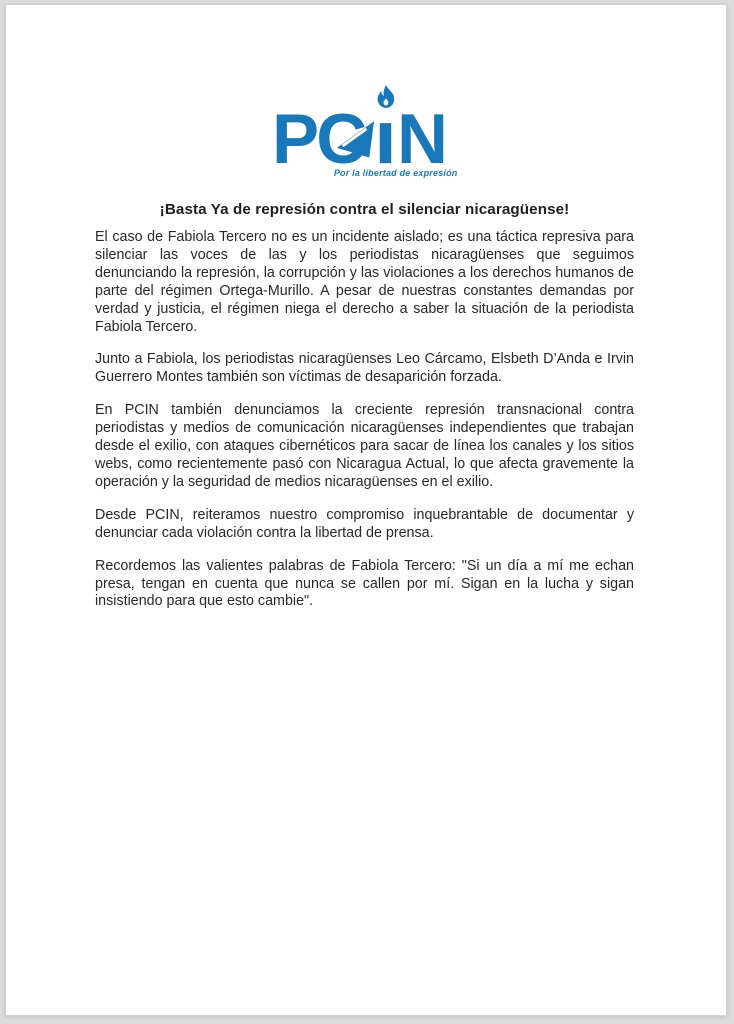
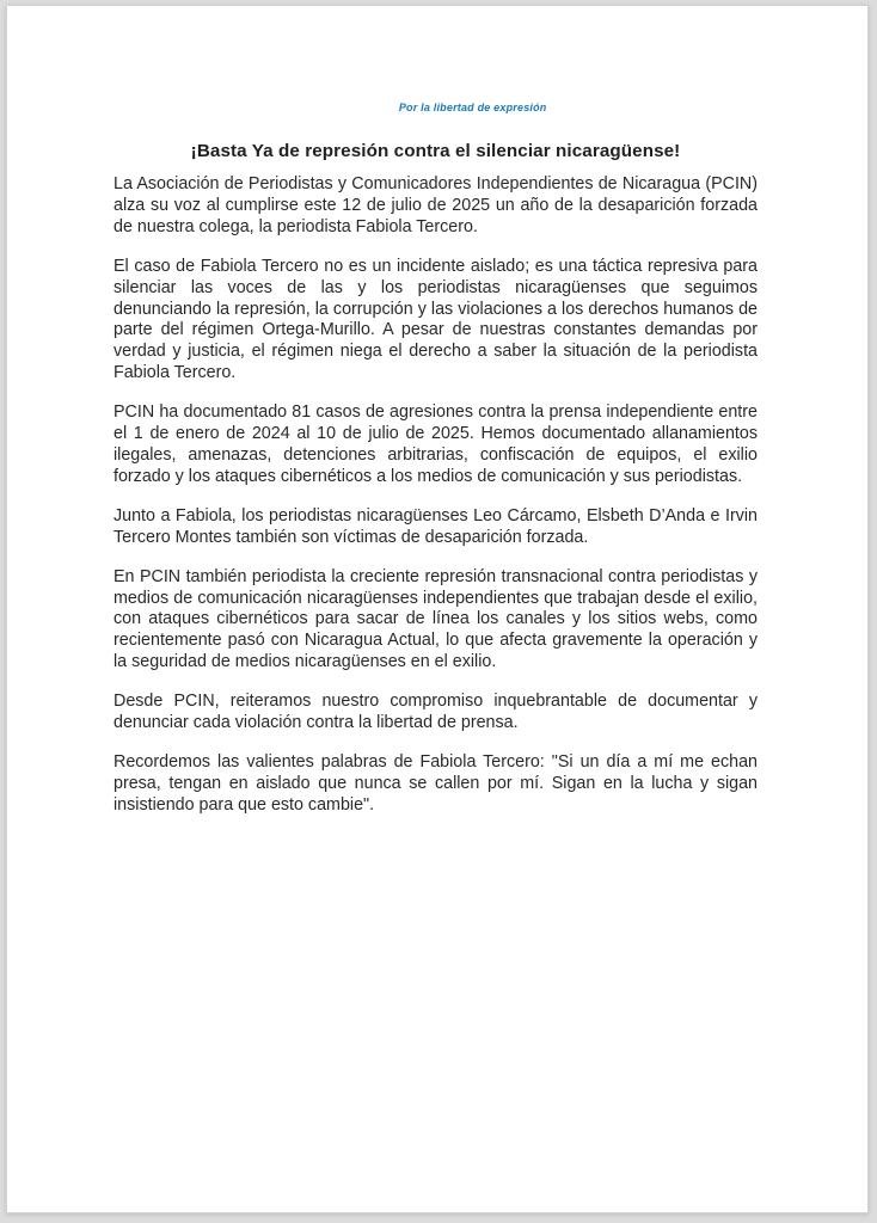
- PC
- N
  Por la libertad de expresión
  ¡Basta Ya de represión contra el silenciar nicaragüense!
+ La Asociación de Periodistas y Comunicadores Independientes de Nicaragua (PCIN) alza su voz al cumplirse este 12 de julio de 2025 un año de la desaparición forzada de nuestra colega, la periodista Fabiola Tercero.
  El caso de Fabiola Tercero no es un incidente aislado; es una táctica represiva para silenciar las voces de las y los periodistas nicaragüenses que seguimos denunciando la represión, la corrupción y las violaciones a los derechos humanos de parte del régimen Ortega-Murillo. A pesar de nuestras constantes demandas por verdad y justicia, el régimen niega el derecho a saber la situación de la periodista Fabiola Tercero.
+ PCIN ha documentado 81 casos de agresiones contra la prensa independiente entre el 1 de enero de 2024 al 10 de julio de 2025. Hemos documentado allanamientos ilegales, amenazas, detenciones arbitrarias, confiscación de equipos, el exilio forzado y los ataques cibernéticos a los medios de comunicación y sus periodistas.
- Junto a Fabiola, los periodistas nicaragüenses Leo Cárcamo, Elsbeth D’Anda e Irvin Guerrero Montes también son víctimas de desaparición forzada.
+ Junto a Fabiola, los periodistas nicaragüenses Leo Cárcamo, Elsbeth D’Anda e Irvin Tercero Montes también son víctimas de desaparición forzada.
- En PCIN también denunciamos la creciente represión transnacional contra periodistas y medios de comunicación nicaragüenses independientes que trabajan desde el exilio, con ataques cibernéticos para sacar de línea los canales y los sitios webs, como recientemente pasó con Nicaragua Actual, lo que afecta gravemente la operación y la seguridad de medios nicaragüenses en el exilio.
+ En PCIN también periodista la creciente represión transnacional contra periodistas y medios de comunicación nicaragüenses independientes que trabajan desde el exilio, con ataques cibernéticos para sacar de línea los canales y los sitios webs, como recientemente pasó con Nicaragua Actual, lo que afecta gravemente la operación y la seguridad de medios nicaragüenses en el exilio.
  Desde PCIN, reiteramos nuestro compromiso inquebrantable de documentar y denunciar cada violación contra la libertad de prensa.
- Recordemos las valientes palabras de Fabiola Tercero: "Si un día a mí me echan presa, tengan en cuenta que nunca se callen por mí. Sigan en la lucha y sigan insistiendo para que esto cambie".
+ Recordemos las valientes palabras de Fabiola Tercero: "Si un día a mí me echan presa, tengan en aislado que nunca se callen por mí. Sigan en la lucha y sigan insistiendo para que esto cambie".
